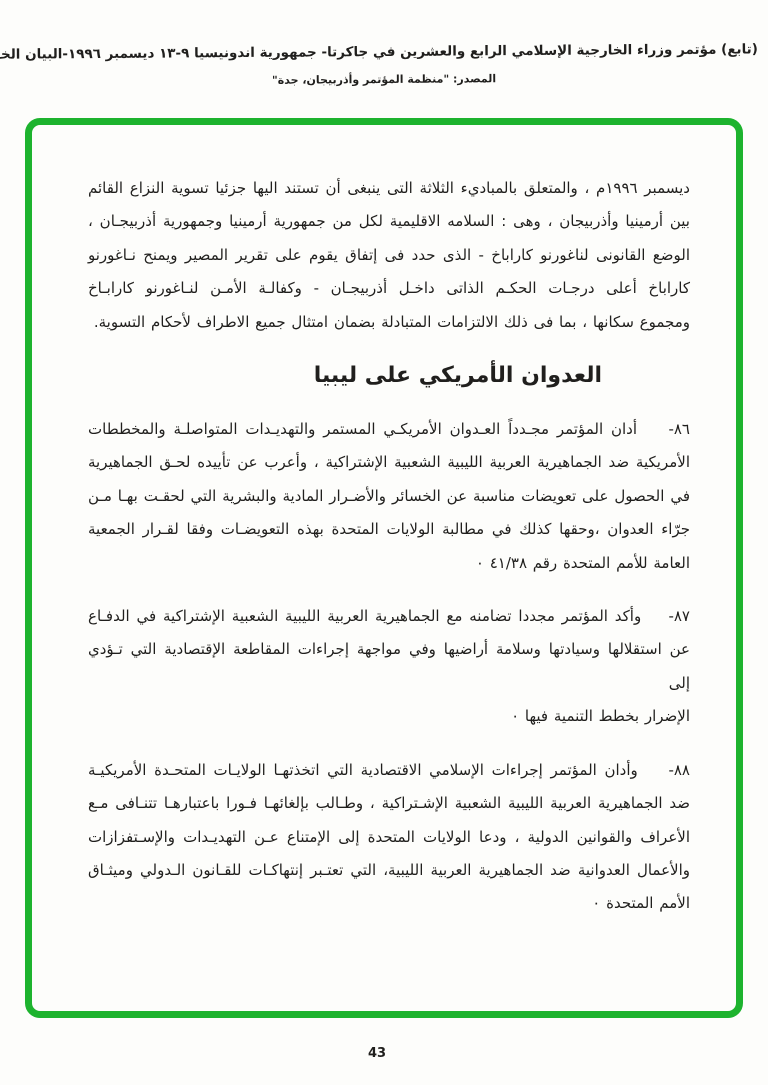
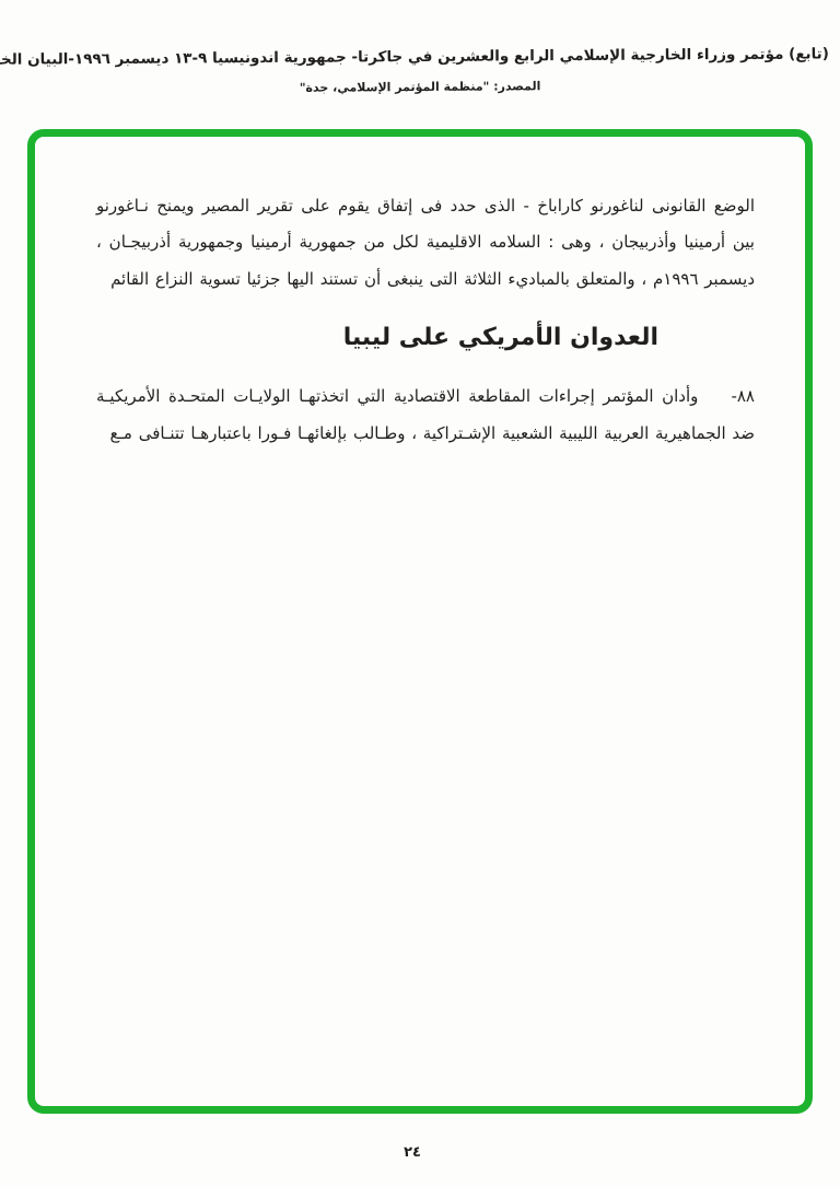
  (تابع) مؤتمر وزراء الخارجية الإسلامي الرابع والعشرين في جاكرتا- جمهورية اندونيسيا ٩-١٣ ديسمبر ١٩٩٦-البيان الخ
- المصدر: "منظمة المؤتمر وأذربيجان، جدة"
+ المصدر: "منظمة المؤتمر الإسلامي، جدة"
- ديسمبر ١٩٩٦م ، والمتعلق بالمباديء الثلاثة التى ينبغى أن تستند اليها جزئيا تسوية النزاع القائم
+ الوضع القانونى لناغورنو كاراباخ - الذى حدد فى إتفاق يقوم على تقرير المصير ويمنح نـاغورنو
  بين أرمينيا وأذربيجان ، وهى : السلامه الاقليمية لكل من جمهورية أرمينيا وجمهورية أذربيجـان ،
- الوضع القانونى لناغورنو كاراباخ - الذى حدد فى إتفاق يقوم على تقرير المصير ويمنح نـاغورنو
+ ديسمبر ١٩٩٦م ، والمتعلق بالمباديء الثلاثة التى ينبغى أن تستند اليها جزئيا تسوية النزاع القائم
- كاراباخ أعلى درجـات الحكـم الذاتى داخـل أذربيجـان - وكفالـة الأمـن لنـاغورنو كارابـاخ
- ومجموع سكانها ، بما فى ذلك الالتزامات المتبادلة بضمان امتثال جميع الاطراف لأحكام التسوية.
  العدوان الأمريكي على ليبيا
- ٨٦- أدان المؤتمر مجـدداً العـدوان الأمريكـي المستمر والتهديـدات المتواصلـة والمخططات
- الأمريكية ضد الجماهيرية العربية الليبية الشعبية الإشتراكية ، وأعرب عن تأييده لحـق الجماهيرية
- في الحصول على تعويضات مناسبة عن الخسائر والأضـرار المادية والبشرية التي لحقـت بهـا مـن
- جرّاء العدوان ،وحقها كذلك في مطالبة الولايات المتحدة بهذه التعويضـات وفقا لقـرار الجمعية
- العامة للأمم المتحدة رقم ٤١/٣٨ ٠
- ٨٧- وأكد المؤتمر مجددا تضامنه مع الجماهيرية العربية الليبية الشعبية الإشتراكية في الدفـاع
- عن استقلالها وسيادتها وسلامة أراضيها وفي مواجهة إجراءات المقاطعة الإقتصادية التي تـؤدي إلى
- الإضرار بخطط التنمية فيها ٠
- ٨٨- وأدان المؤتمر إجراءات الإسلامي الاقتصادية التي اتخذتهـا الولايـات المتحـدة الأمريكيـة
+ ٨٨- وأدان المؤتمر إجراءات المقاطعة الاقتصادية التي اتخذتهـا الولايـات المتحـدة الأمريكيـة
  ضد الجماهيرية العربية الليبية الشعبية الإشـتراكية ، وطـالب بإلغائهـا فـورا باعتبارهـا تتنـافى مـع
- الأعراف والقوانين الدولية ، ودعا الولايات المتحدة إلى الإمتناع عـن التهديـدات والإسـتفزازات
- والأعمال العدوانية ضد الجماهيرية العربية الليبية، التي تعتـبر إنتهاكـات للقـانون الـدولي وميثـاق
- الأمم المتحدة ٠
- 43
+ ٢٤
